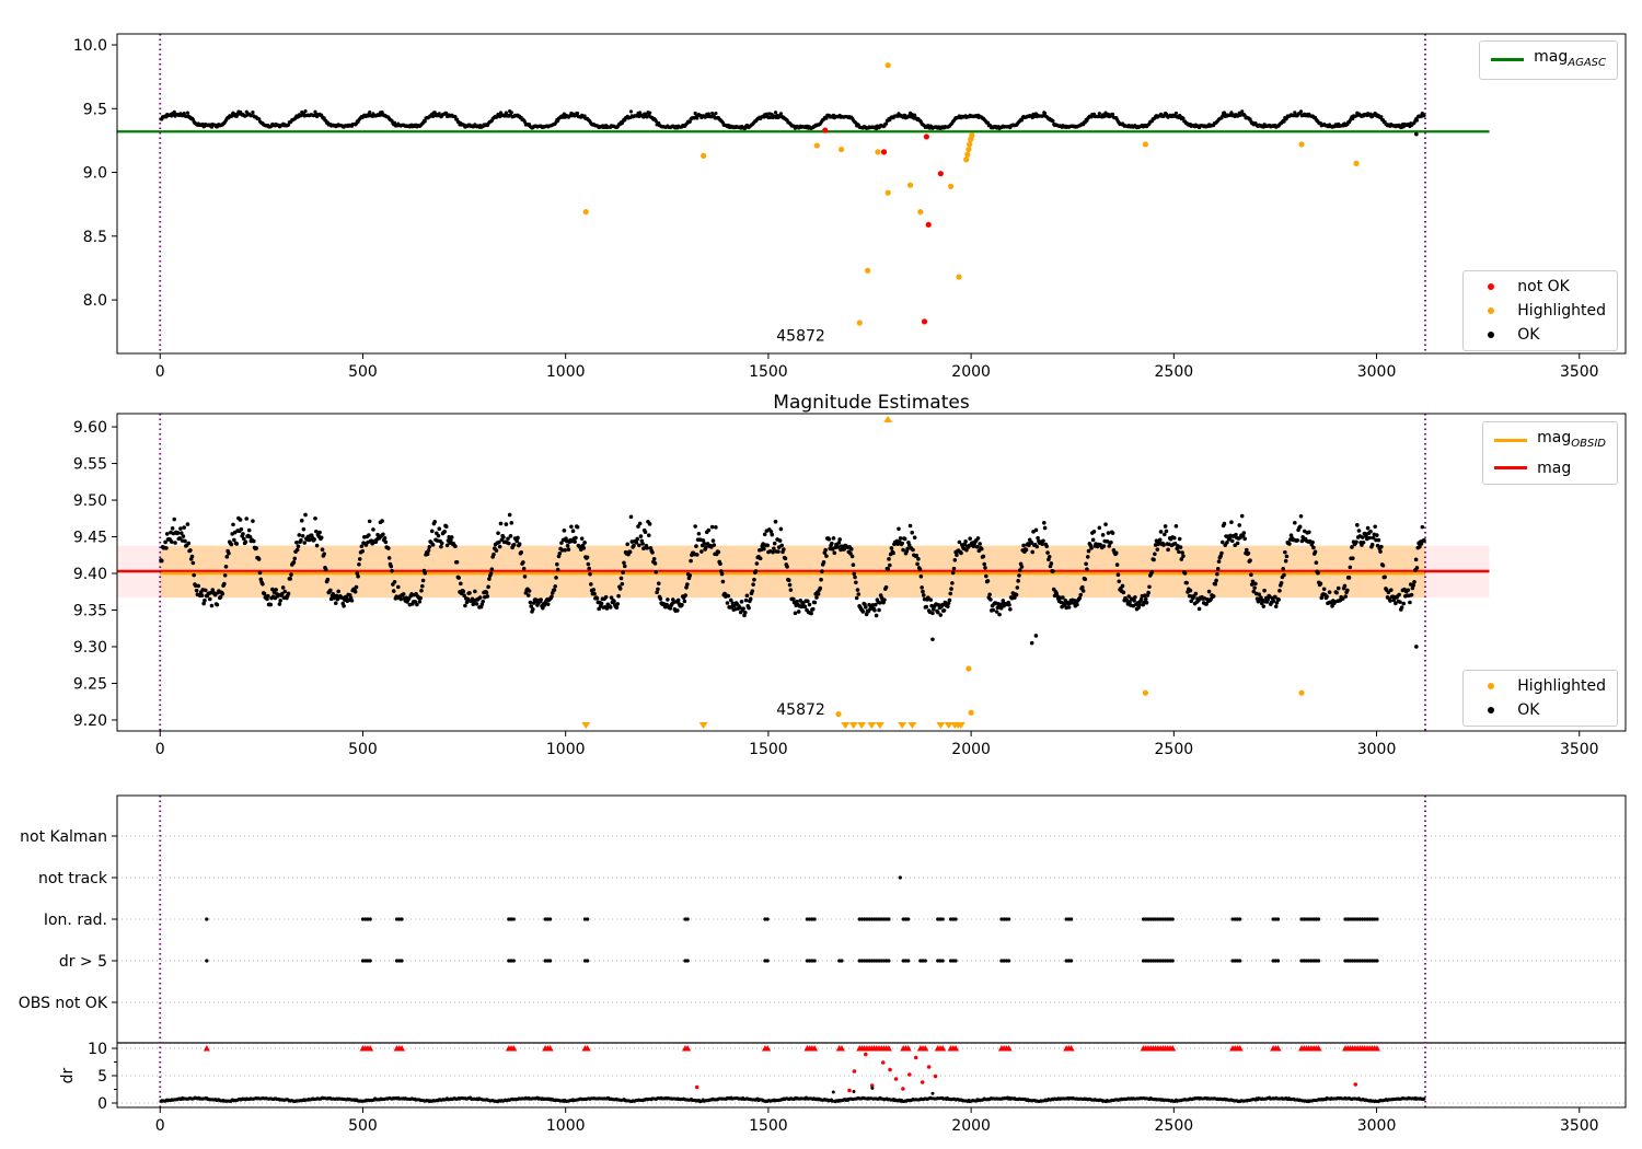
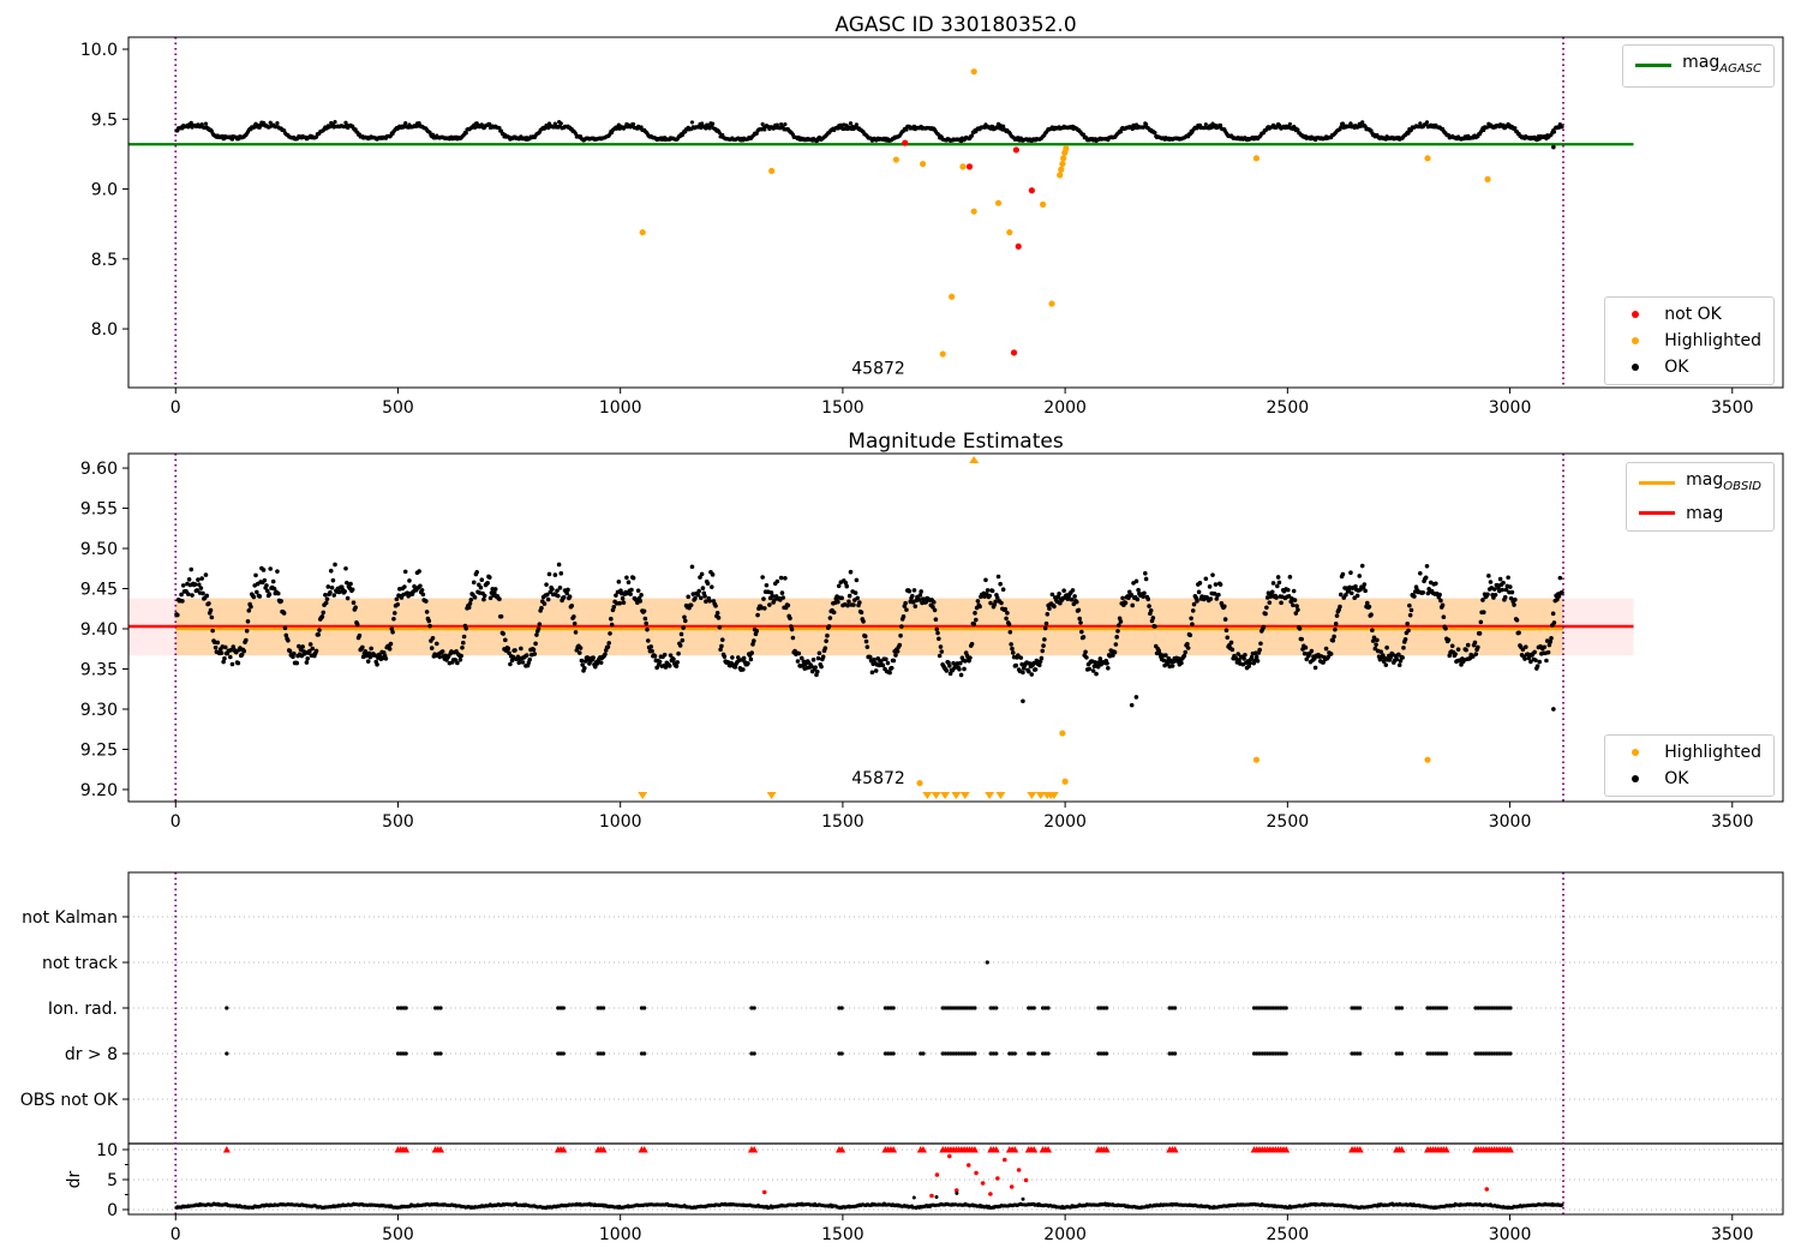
  45872
  0
  500
  1000
  1500
  2000
  2500
  3000
  3500
  8.0
  8.5
  9.0
  9.5
  10.0
  45872
  0
  500
  1000
  1500
  2000
  2500
  3000
  3500
  9.20
  9.25
  9.30
  9.35
  9.40
  9.45
  9.50
  9.55
  9.60
  0
  500
  1000
  1500
  2000
  2500
  3000
  3500
  not Kalman
  not track
  Ion. rad.
- dr > 5
+ dr > 8
  OBS not OK
  0
  5
  10
+ AGASC ID 330180352.0
  Magnitude Estimates
  magAGASC
  not OK
  Highlighted
  OK
  magOBSID
  mag
  Highlighted
  OK
